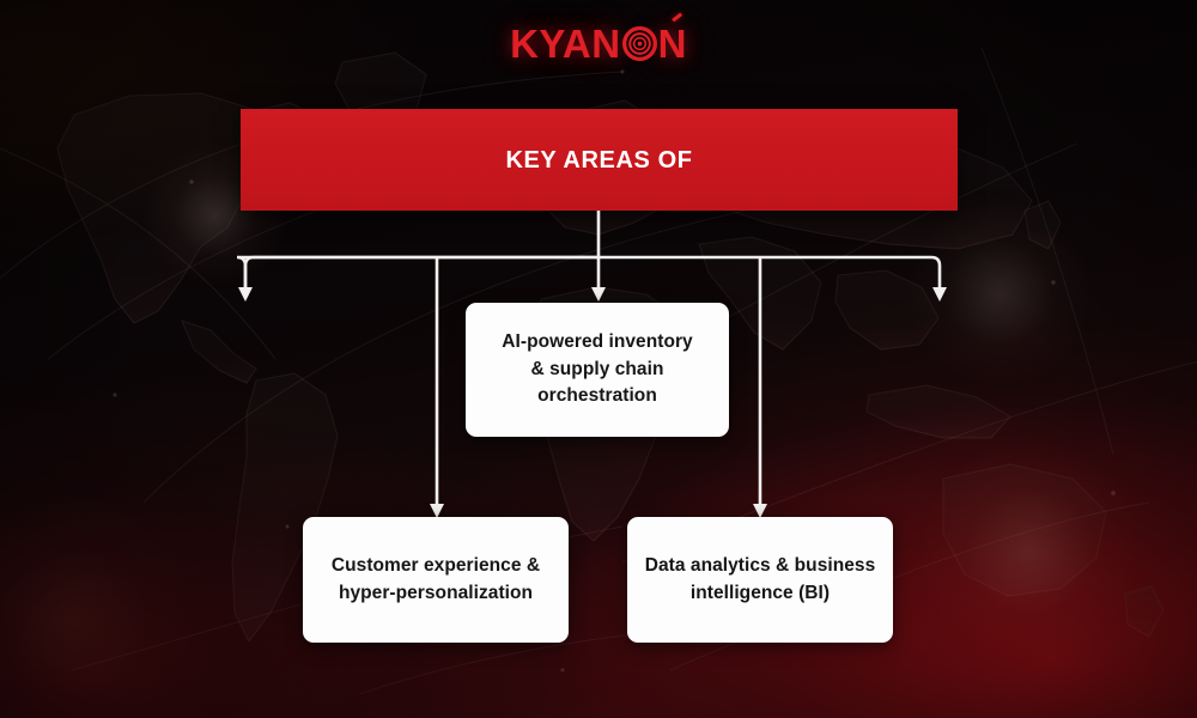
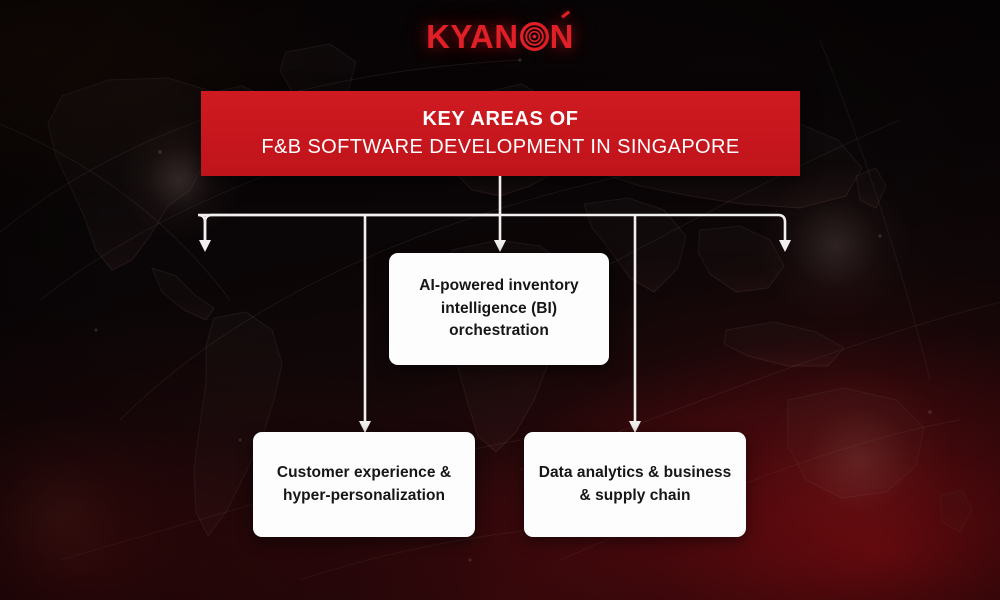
  KYAN
  N
  KEY AREAS OF
+ F&B SOFTWARE DEVELOPMENT IN SINGAPORE
  AI-powered inventory
- & supply chain
+ intelligence (BI)
  orchestration
  Customer experience &
  hyper-personalization
  Data analytics & business
- intelligence (BI)
+ & supply chain
